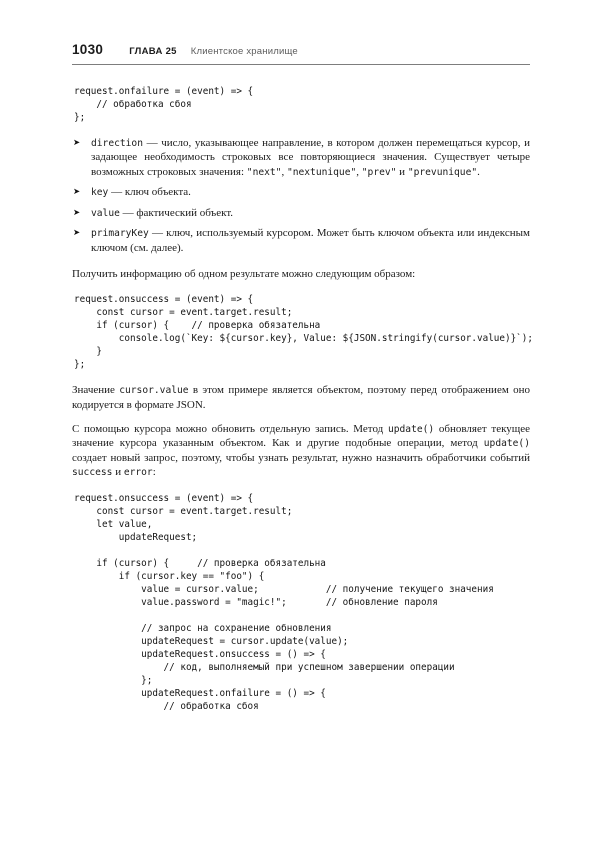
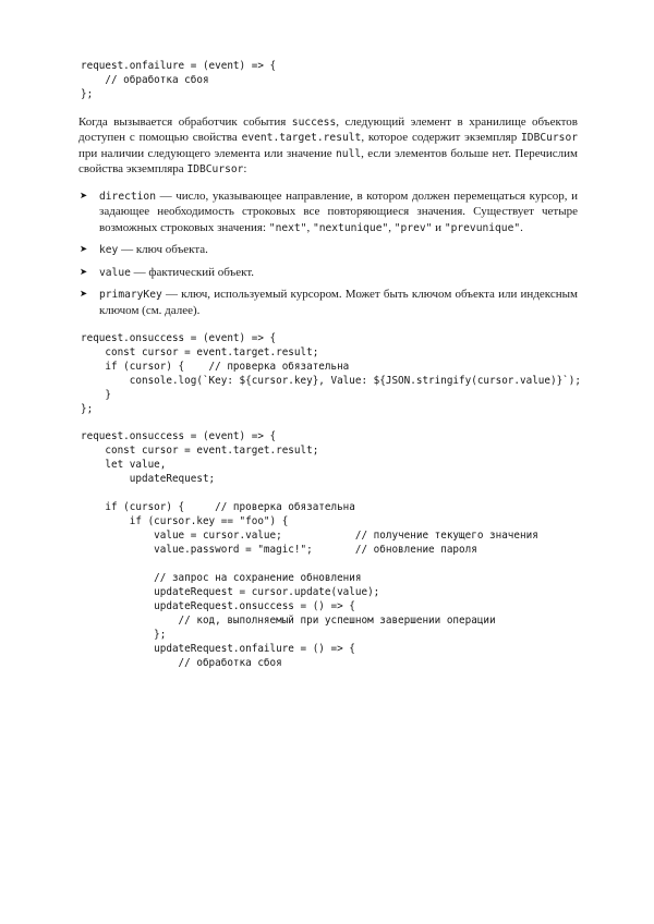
- 1030
- ГЛАВА 25
- Клиентское хранилище
  request.onfailure = (event) => {
  // обработка сбоя
  };
+ Когда вызывается обработчик события success, следующий элемент в хранилище объектов доступен с помощью свойства event.target.result, которое содержит экземпляр IDBCursor при наличии следующего элемента или значение null, если элементов больше нет. Перечислим свойства экземпляра IDBCursor:
  ➤
  direction — число, указывающее направление, в котором должен перемещаться курсор, и задающее необходимость строковых все повторяющиеся значения. Существует четыре возможных строковых значения: "next", "nextunique", "prev" и "prevunique".
  ➤
  key — ключ объекта.
  ➤
  value — фактический объект.
  ➤
  primaryKey — ключ, используемый курсором. Может быть ключом объекта или индексным ключом (см. далее).
- Получить информацию об одном результате можно следующим образом:
  request.onsuccess = (event) => {
  const cursor = event.target.result;
  if (cursor) { // проверка обязательна
  console.log(`Key: ${cursor.key}, Value: ${JSON.stringify(cursor.value)}`);
  }
  };
- Значение cursor.value в этом примере является объектом, поэтому перед отображением оно кодируется в формате JSON.
- С помощью курсора можно обновить отдельную запись. Метод update() обновляет текущее значение курсора указанным объектом. Как и другие подобные операции, метод update() создает новый запрос, поэтому, чтобы узнать результат, нужно назначить обработчики событий success и error:
  request.onsuccess = (event) => {
  const cursor = event.target.result;
  let value,
  updateRequest;
  if (cursor) { // проверка обязательна
  if (cursor.key == "foo") {
  value = cursor.value; // получение текущего значения
  value.password = "magic!"; // обновление пароля
  // запрос на сохранение обновления
  updateRequest = cursor.update(value);
  updateRequest.onsuccess = () => {
  // код, выполняемый при успешном завершении операции
  };
  updateRequest.onfailure = () => {
  // обработка сбоя
